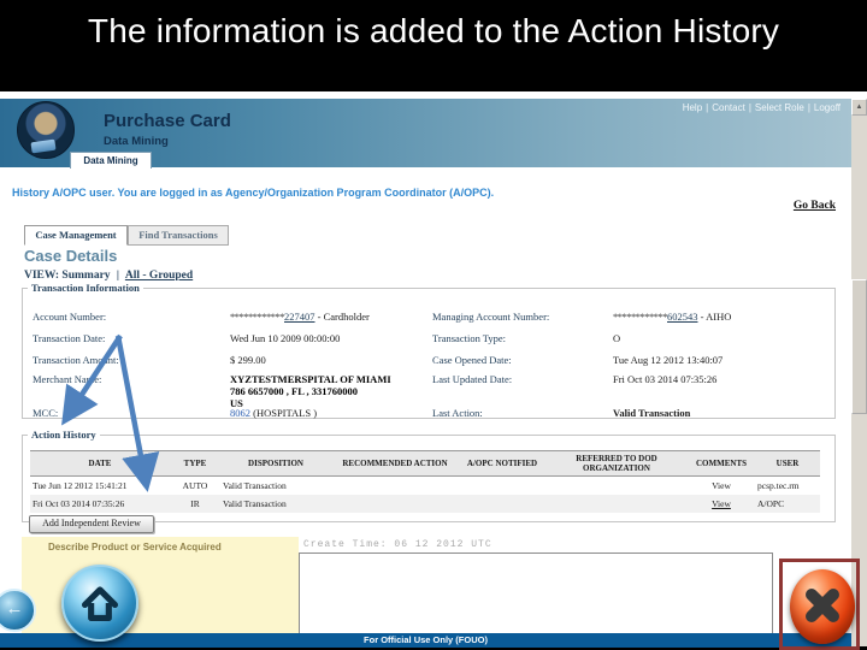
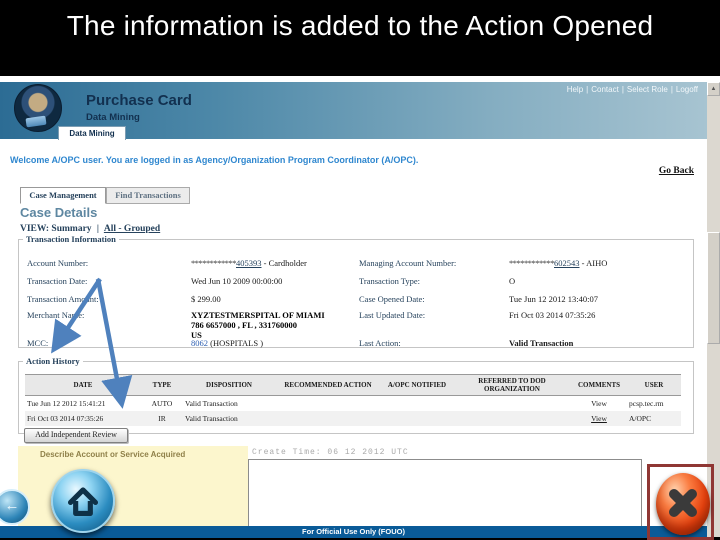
- The information is added to the Action History
+ The information is added to the Action Opened
  Purchase Card
  Data Mining
  Help | Contact | Select Role | Logoff
  Data Mining
- History A/OPC user. You are logged in as Agency/Organization Program Coordinator (A/OPC).
+ Welcome A/OPC user. You are logged in as Agency/Organization Program Coordinator (A/OPC).
  Go Back
  Case Management
  Find Transactions
  Case Details
  VIEW: Summary | All - Grouped
  Transaction Information
  Account Number:
- ************227407 - Cardholder
+ ************405393 - Cardholder
  Managing Account Number:
  ************602543 - AIHO
  Transaction Date:
  Wed Jun 10 2009 00:00:00
  Transaction Type:
  O
  Transaction Amont:
  $ 299.00
  Case Opened Date:
- Tue Aug 12 2012 13:40:07
+ Tue Jun 12 2012 13:40:07
  Merchant Nae:
  XYZTESTMERSPITAL OF MIAMI
  786 6657000 , FL , 331760000
  US
  Last Updated Date:
  Fri Oct 03 2014 07:35:26
  MCC:
  8062 (HOSPITALS )
  Last Action:
  Valid Transaction
  Action History
  DATE	TYPE	DISPOSITION	RECOMMENDED ACTION	A/OPC NOTIFIED	REFERRED TO DOD ORGANIZATION	COMMENTS	USER
  Tue Jun 12 2012 15:41:21	AUTO	Valid Transaction				View	pcsp.tec.rm
  Fri Oct 03 2014 07:35:26	IR	Valid Transaction				View	A/OPC
  Add Independent Review
- Describe Product or Service Acquired
+ Describe Account or Service Acquired
  Create Time: 06 12 2012 UTC
  For Official Use Only (FOUO)
  ←
